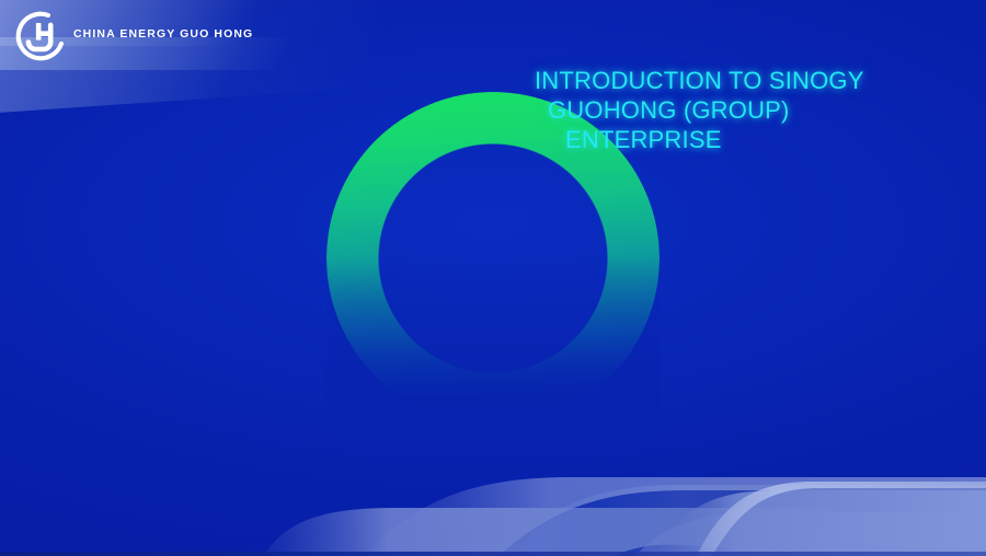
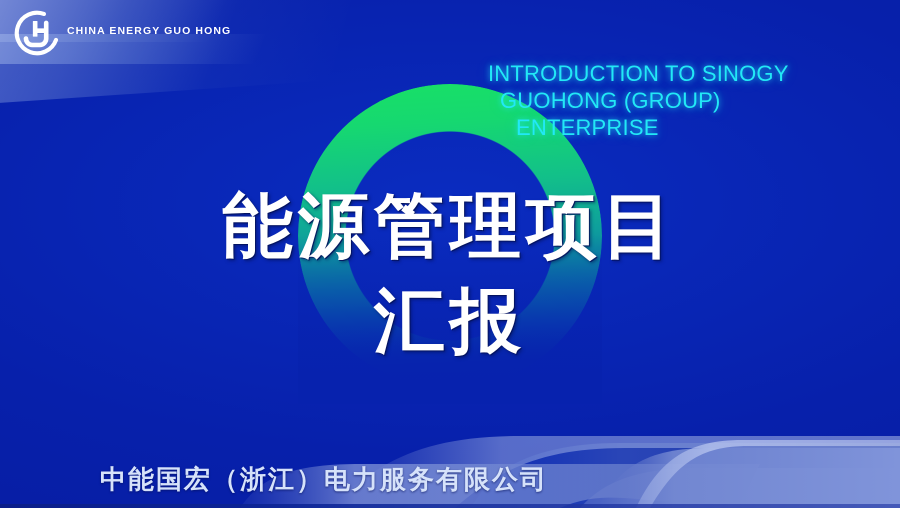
  CHINA ENERGY GUO HONG
  INTRODUCTION TO SINOGY
  GUOHONG (GROUP)
  ENTERPRISE
+ 能源管理项目
+ 汇报
+ 中能国宏（浙江）电力服务有限公司
